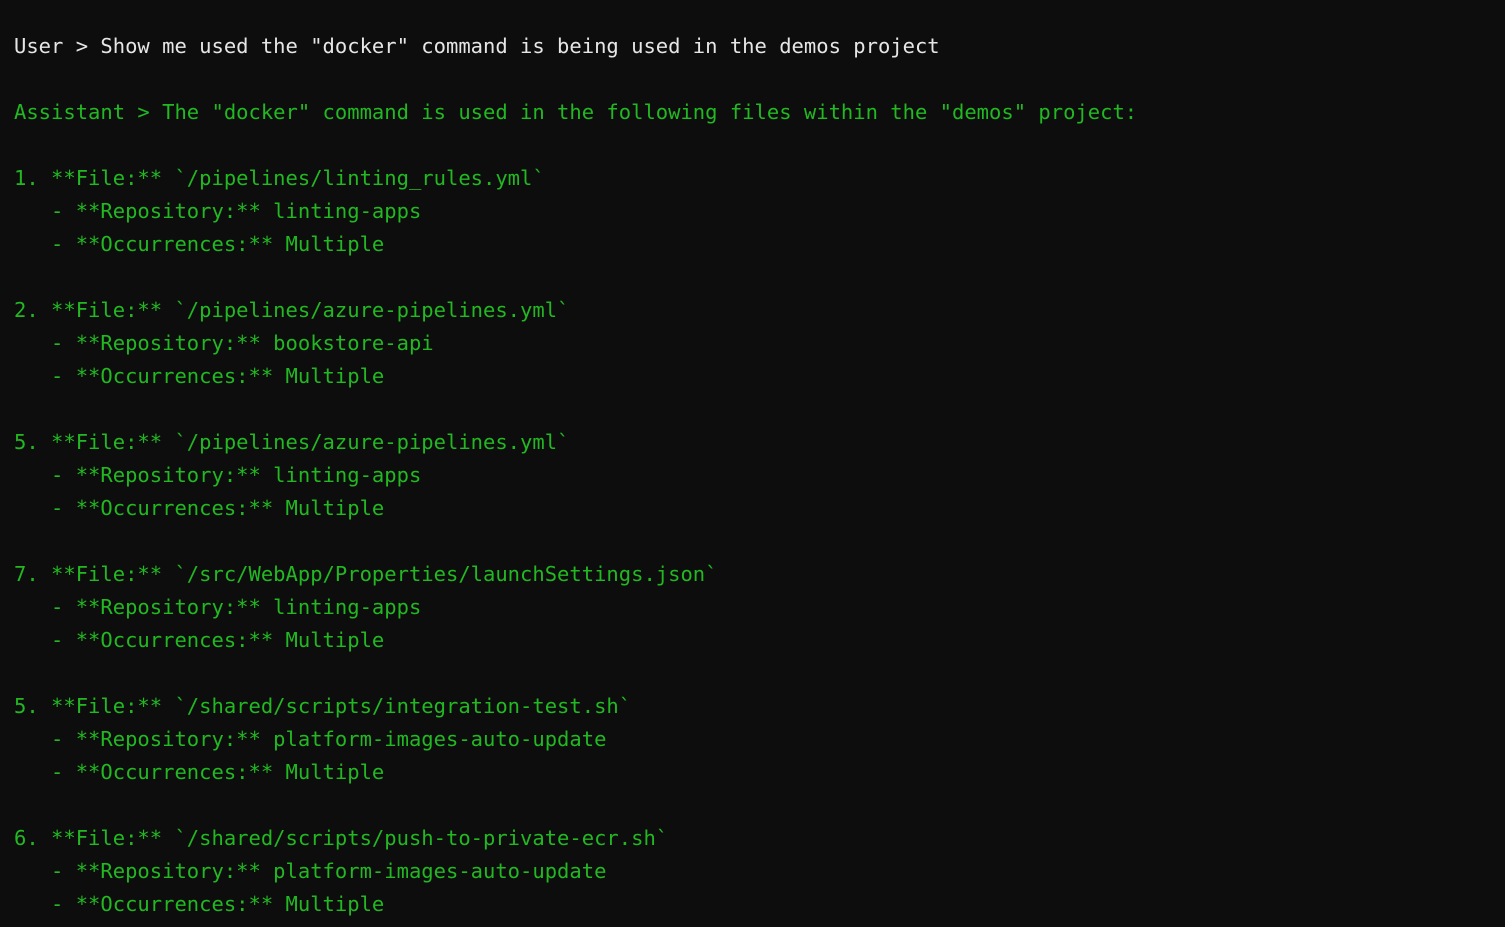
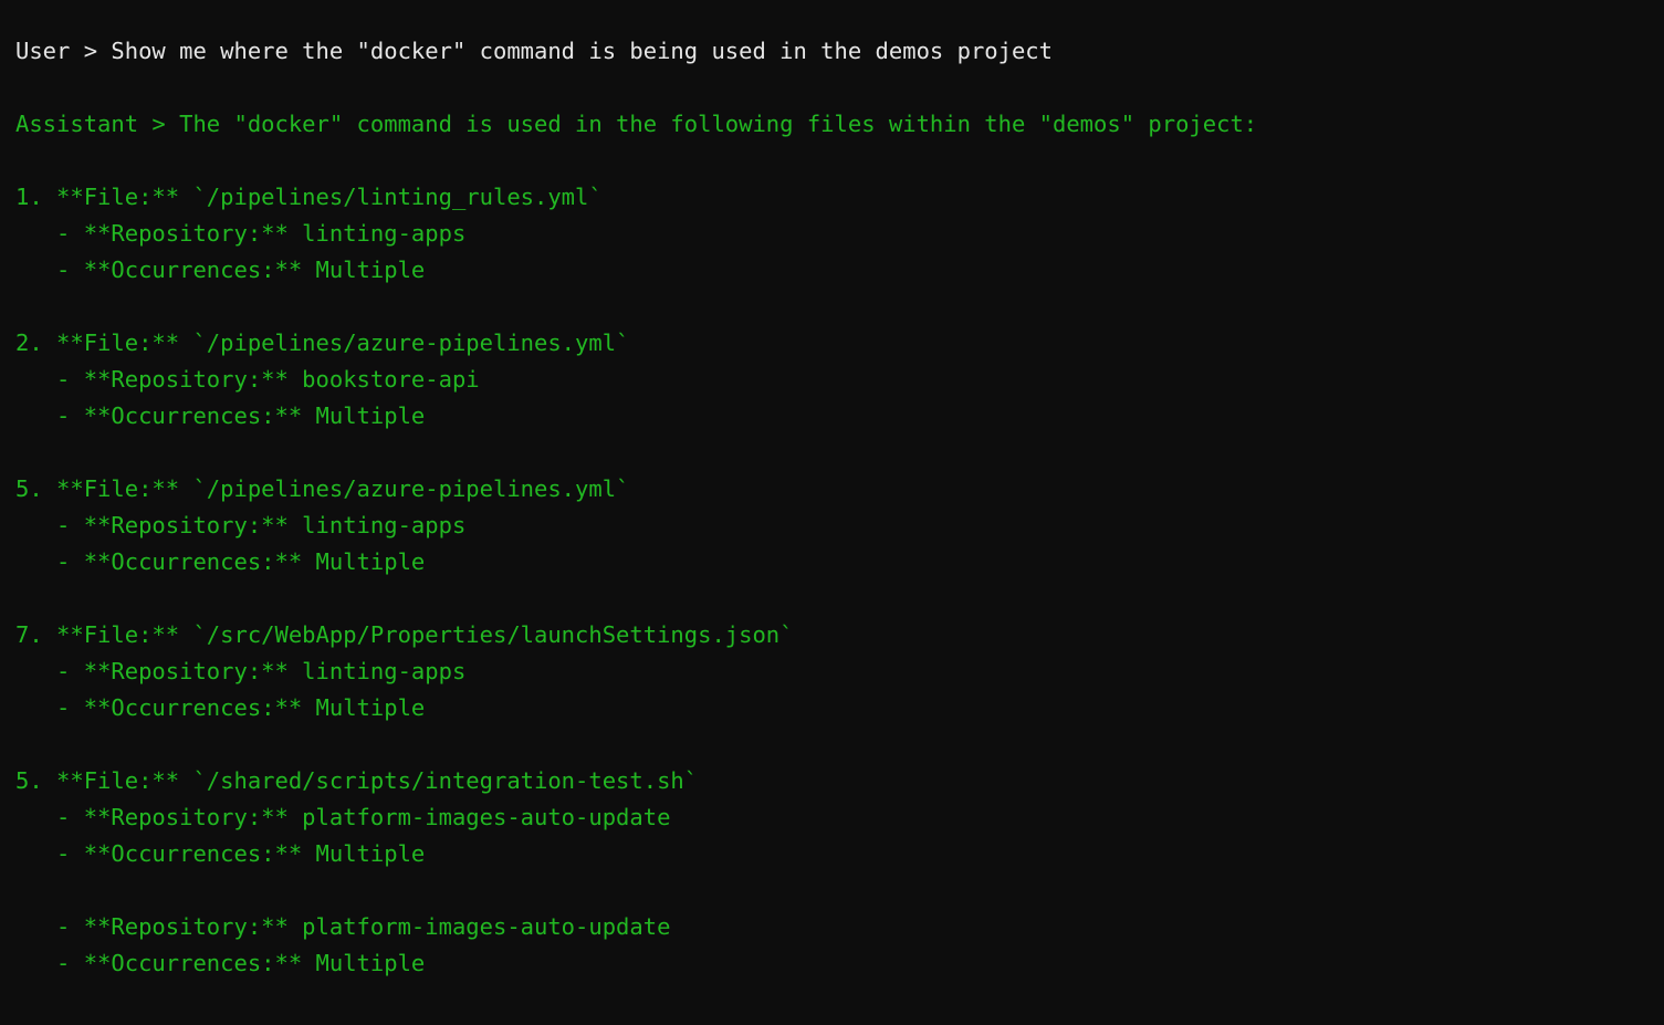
- User > Show me used the "docker" command is being used in the demos project
+ User > Show me where the "docker" command is being used in the demos project
  Assistant > The "docker" command is used in the following files within the "demos" project:
  1. **File:** `/pipelines/linting_rules.yml`
  - **Repository:** linting-apps
  - **Occurrences:** Multiple
  2. **File:** `/pipelines/azure-pipelines.yml`
  - **Repository:** bookstore-api
  - **Occurrences:** Multiple
  5. **File:** `/pipelines/azure-pipelines.yml`
  - **Repository:** linting-apps
  - **Occurrences:** Multiple
  7. **File:** `/src/WebApp/Properties/launchSettings.json`
  - **Repository:** linting-apps
  - **Occurrences:** Multiple
  5. **File:** `/shared/scripts/integration-test.sh`
  - **Repository:** platform-images-auto-update
  - **Occurrences:** Multiple
- 6. **File:** `/shared/scripts/push-to-private-ecr.sh`
  - **Repository:** platform-images-auto-update
  - **Occurrences:** Multiple
